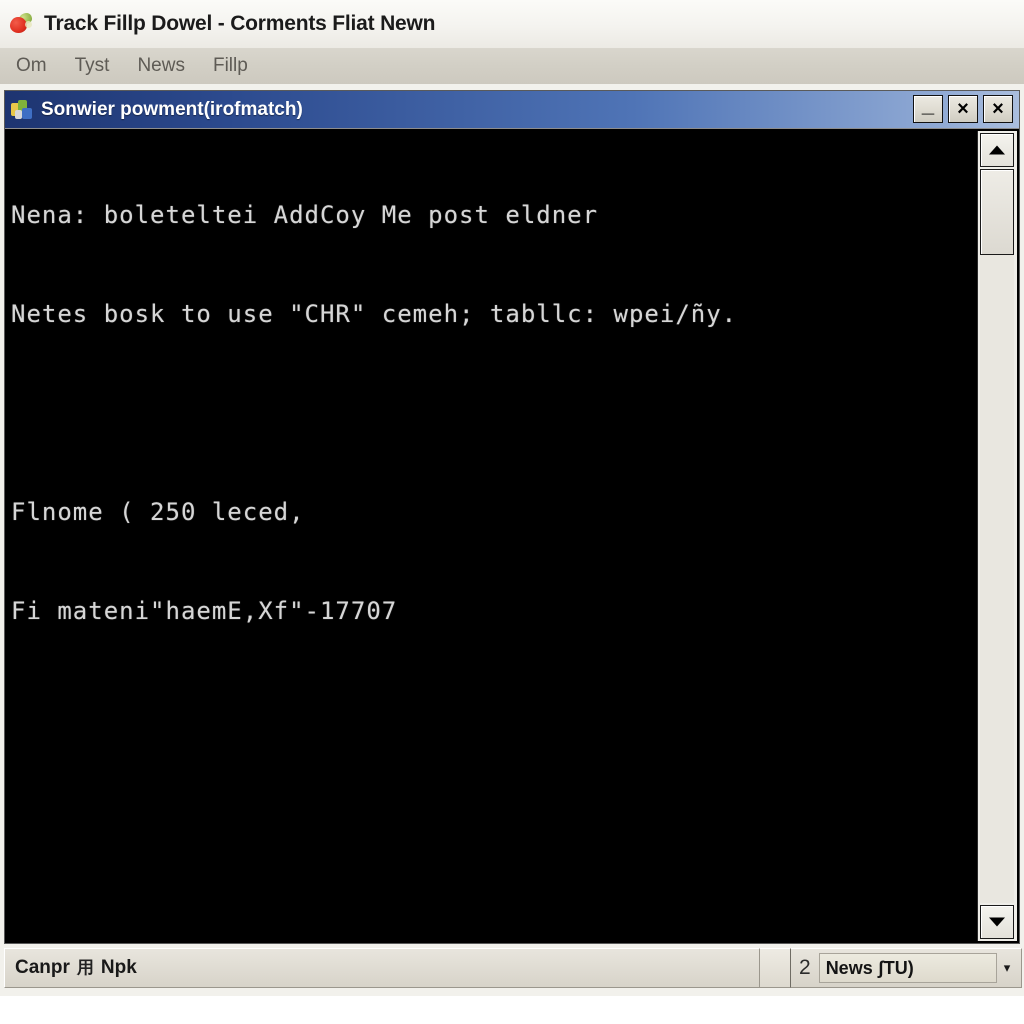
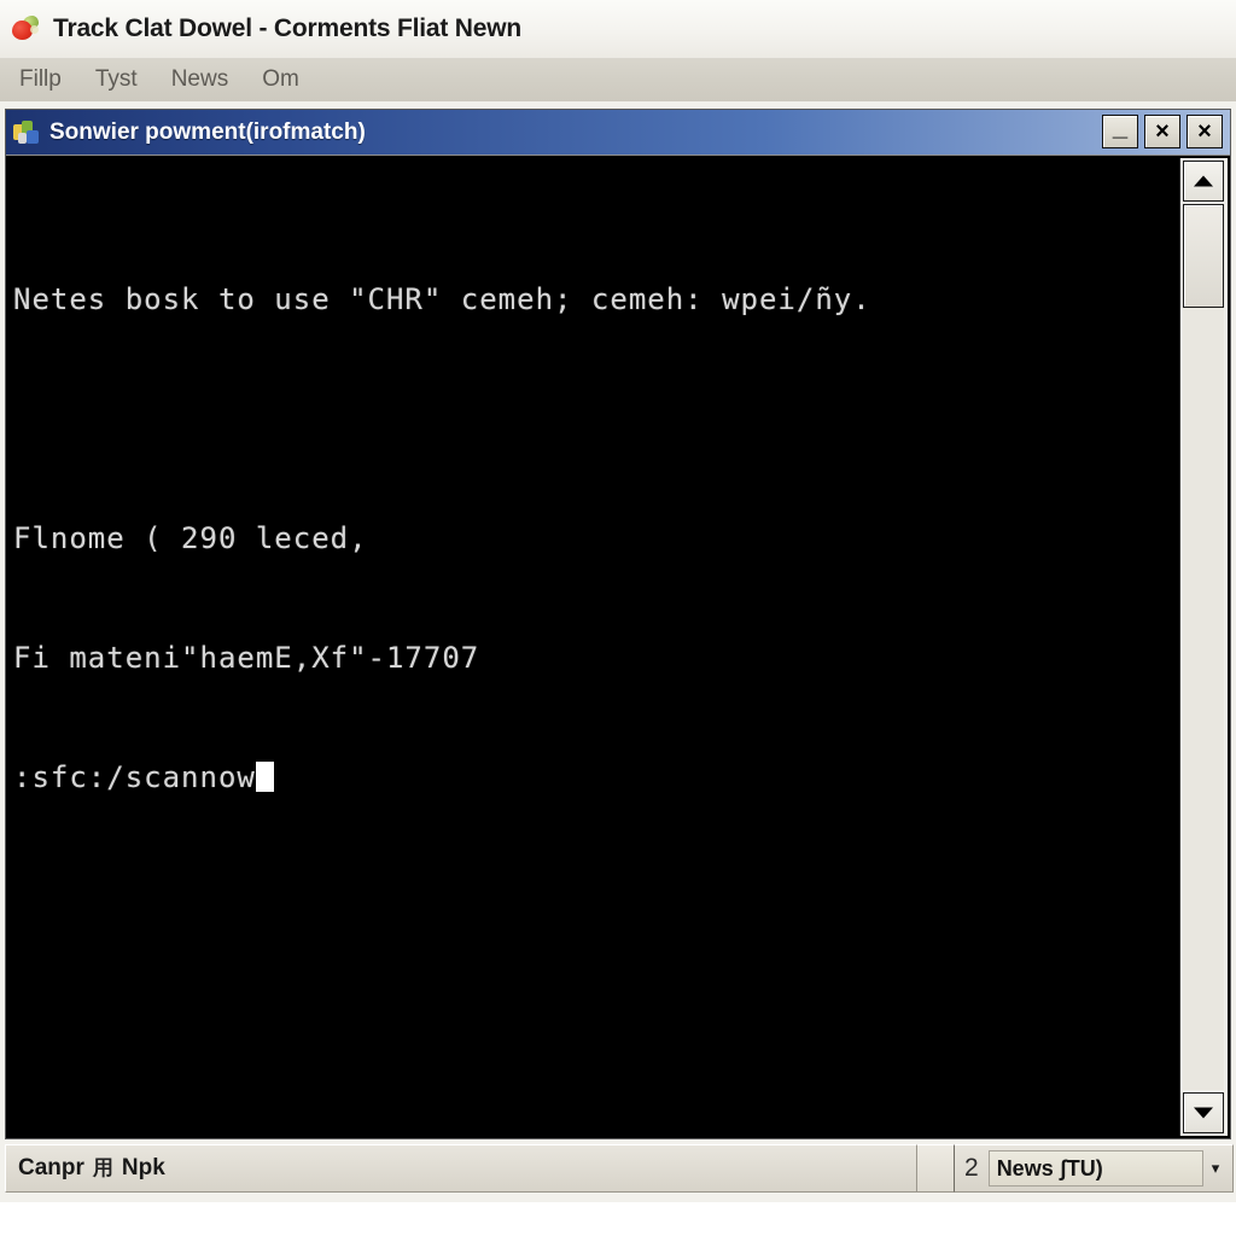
- Track Fillp Dowel - Corments Fliat Newn
+ Track Clat Dowel - Corments Fliat Newn
- Om
+ Fillp
  Tyst
  News
- Fillp
+ Om
  Sonwier powment(irofmatch)
  _
  ×
  ×
- Nena: boleteltei AddCoy Me post eldner
- Netes bosk to use "CHR" cemeh; tabllc: wpei/ñy.
+ Netes bosk to use "CHR" cemeh; cemeh: wpei/ñy.
- Flnome ( 250 leced,
+ Flnome ( 290 leced,
  Fi mateni"haemE,Xf"-17707
+ :sfc:/scannow
  Canpr
  用
  Npk
  2
  News ʃTU)
  ▾
